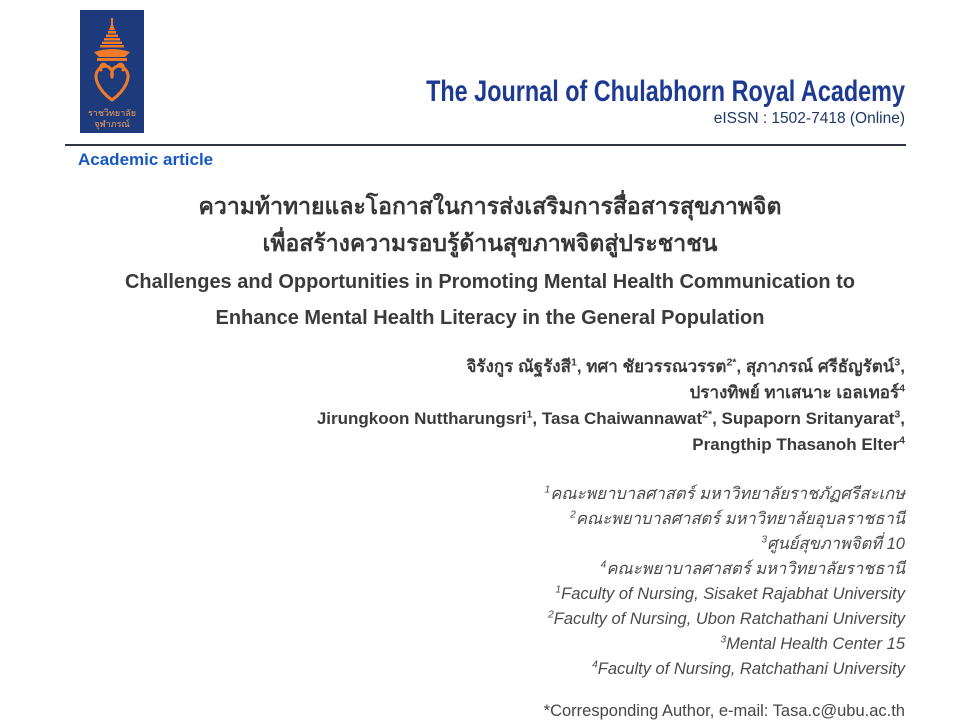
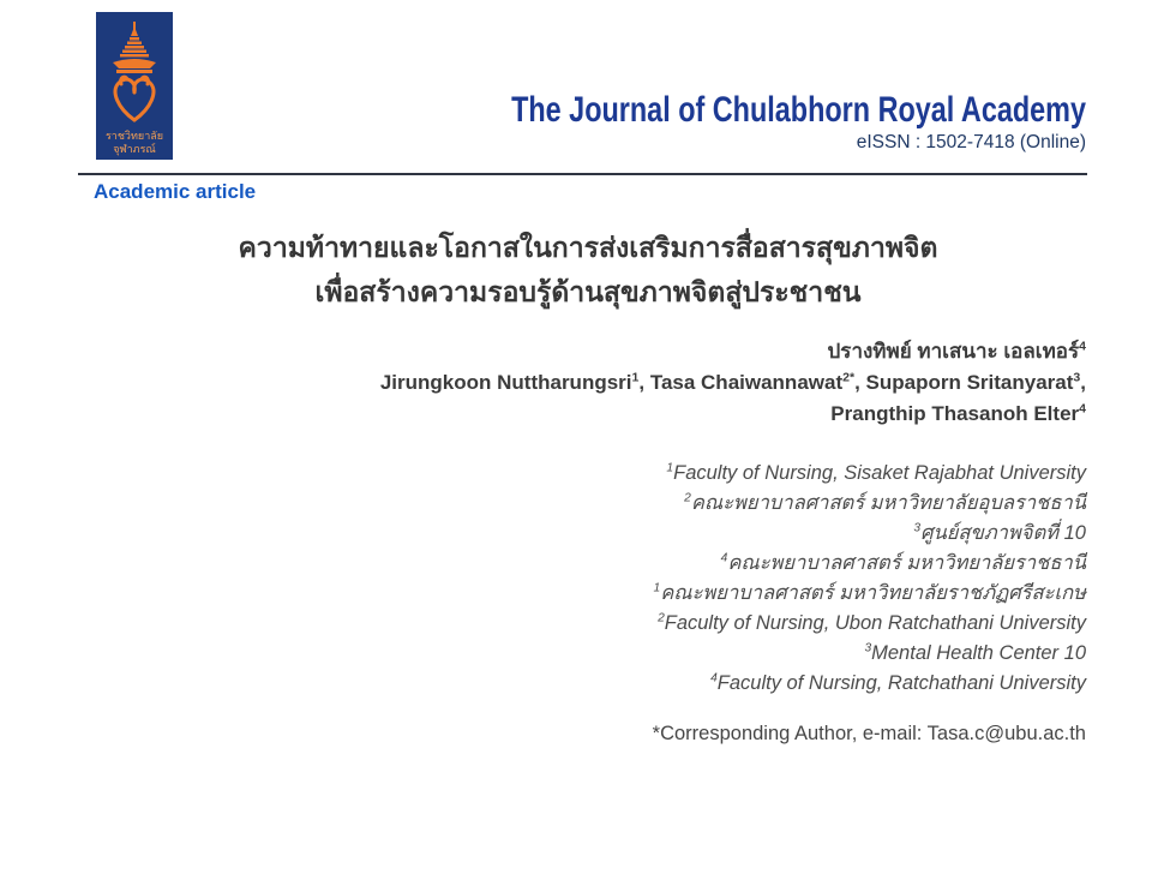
  ราชวิทยาลัย
  จุฬาภรณ์
  The Journal of Chulabhorn Royal Academy
  eISSN : 1502-7418 (Online)
  Academic article
  ความท้าทายและโอกาสในการส่งเสริมการสื่อสารสุขภาพจิต
  เพื่อสร้างความรอบรู้ด้านสุขภาพจิตสู่ประชาชน
- Challenges and Opportunities in Promoting Mental Health Communication to
- Enhance Mental Health Literacy in the General Population
- จิรังกูร ณัฐรังสี1, ทศา ชัยวรรณวรรต2*, สุภาภรณ์ ศรีธัญรัตน์3,
  ปรางทิพย์ ทาเสนาะ เอลเทอร์4
  Jirungkoon Nuttharungsri1, Tasa Chaiwannawat2*, Supaporn Sritanyarat3,
  Prangthip Thasanoh Elter4
- 1คณะพยาบาลศาสตร์ มหาวิทยาลัยราชภัฏศรีสะเกษ
+ 1Faculty of Nursing, Sisaket Rajabhat University
  2คณะพยาบาลศาสตร์ มหาวิทยาลัยอุบลราชธานี
  3ศูนย์สุขภาพจิตที่ 10
  4คณะพยาบาลศาสตร์ มหาวิทยาลัยราชธานี
- 1Faculty of Nursing, Sisaket Rajabhat University
+ 1คณะพยาบาลศาสตร์ มหาวิทยาลัยราชภัฏศรีสะเกษ
  2Faculty of Nursing, Ubon Ratchathani University
- 3Mental Health Center 15
+ 3Mental Health Center 10
  4Faculty of Nursing, Ratchathani University
  *Corresponding Author, e-mail: Tasa.c@ubu.ac.th
